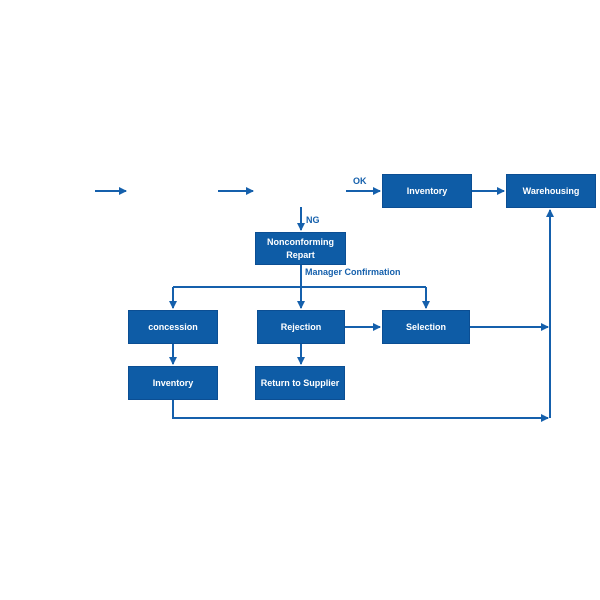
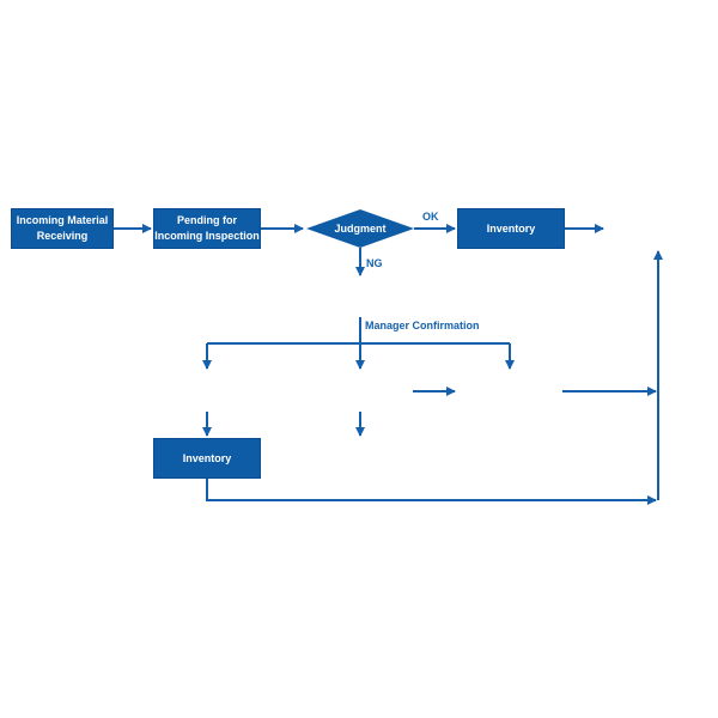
+ Incoming Material
+ Receiving
+ Pending for
+ Incoming Inspection
+ Judgment
  Inventory
- Warehousing
- Nonconforming
- Repart
- concession
- Rejection
- Selection
  Inventory
- Return to Supplier
  OK
  NG
  Manager Confirmation
